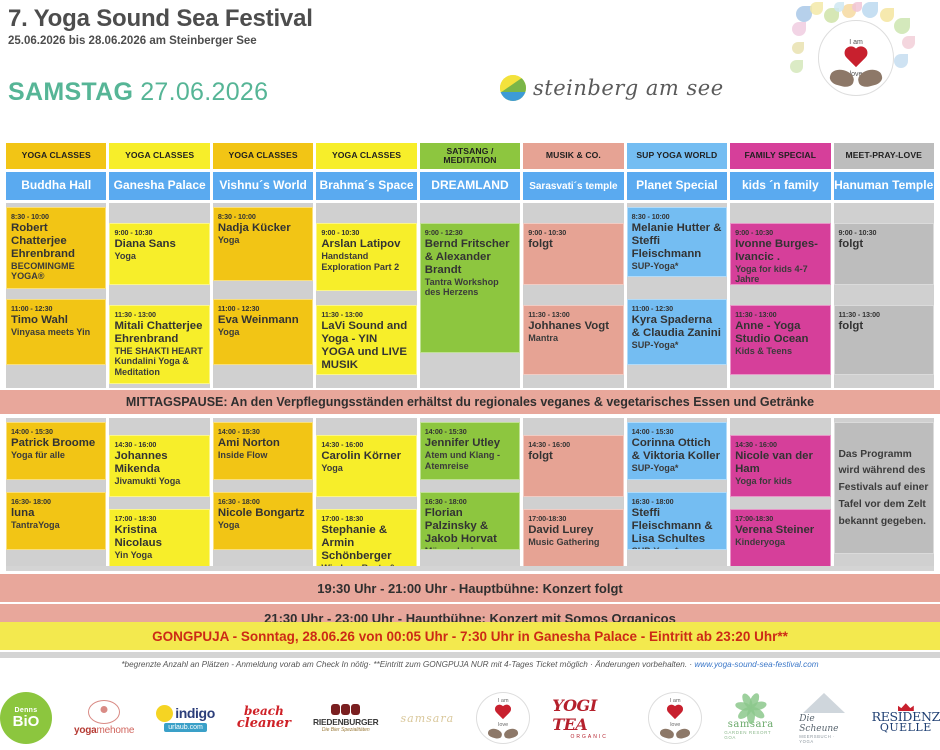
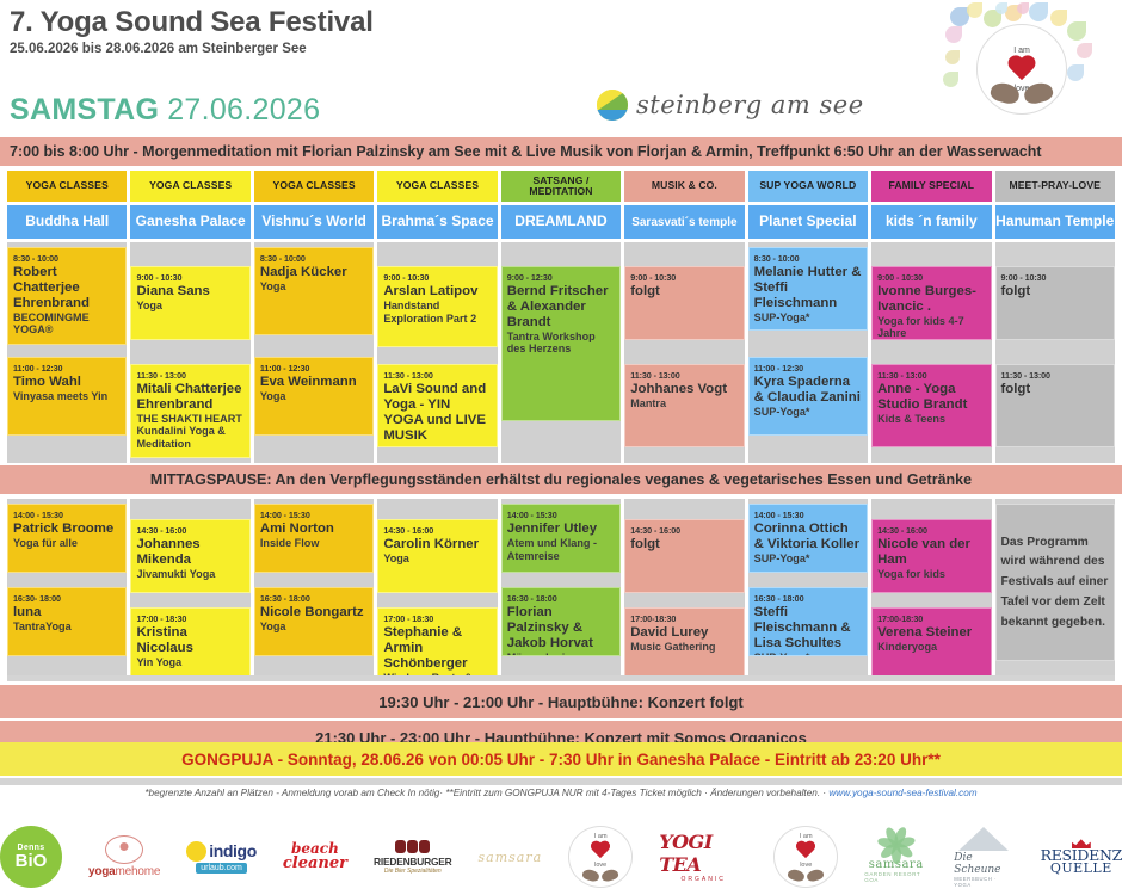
  7. Yoga Sound Sea Festival
  25.06.2026 bis 28.06.2026 am Steinberger See
  SAMSTAG 27.06.2026
  steinberg am see
+ 7:00 bis 8:00 Uhr - Morgenmeditation mit Florian Palzinsky am See mit & Live Musik von Florjan & Armin, Treffpunkt 6:50 Uhr an der Wasserwacht
  YOGA CLASSES
  YOGA CLASSES
  YOGA CLASSES
  YOGA CLASSES
  SATSANG / MEDITATION
  MUSIK & CO.
  SUP YOGA WORLD
  FAMILY SPECIAL
  MEET-PRAY-LOVE
  Buddha Hall
  Ganesha Palace
  Vishnu´s World
  Brahma´s Space
  DREAMLAND
  Sarasvati´s temple
  Planet Special
  kids ´n family
  Hanuman Temple
  8:30 - 10:00
  Robert Chatterjee Ehrenbrand
  BECOMINGME YOGA®
  11:00 - 12:30
  Timo Wahl
  Vinyasa meets Yin
  9:00 - 10:30
  Diana Sans
  Yoga
  11:30 - 13:00
  Mitali Chatterjee Ehrenbrand
  THE SHAKTI HEART Kundalini Yoga & Meditation
  8:30 - 10:00
  Nadja Kücker
  Yoga
  11:00 - 12:30
  Eva Weinmann
  Yoga
  9:00 - 10:30
  Arslan Latipov
  Handstand Exploration Part 2
  11:30 - 13:00
  LaVi Sound and Yoga - YIN YOGA und LIVE MUSIK
  9:00 - 12:30
  Bernd Fritscher & Alexander Brandt
  Tantra Workshop des Herzens
  9:00 - 10:30
  folgt
  11:30 - 13:00
  Johhanes Vogt
  Mantra
  8:30 - 10:00
  Melanie Hutter & Steffi Fleischmann
  SUP-Yoga*
  11:00 - 12:30
  Kyra Spaderna & Claudia Zanini
  SUP-Yoga*
  9:00 - 10:30
  Ivonne Burges-Ivancic .
  Yoga for kids 4-7 Jahre
  11:30 - 13:00
- Anne - Yoga Studio Ocean
+ Anne - Yoga Studio Brandt
  Kids & Teens
  9:00 - 10:30
  folgt
  11:30 - 13:00
  folgt
  MITTAGSPAUSE: An den Verpflegungsständen erhältst du regionales veganes & vegetarisches Essen und Getränke
  14:00 - 15:30
  Patrick Broome
  Yoga für alle
  16:30- 18:00
  luna
  TantraYoga
  14:30 - 16:00
  Johannes Mikenda
  Jivamukti Yoga
  17:00 - 18:30
  Kristina Nicolaus
  Yin Yoga
  14:00 - 15:30
  Ami Norton
  Inside Flow
  16:30 - 18:00
  Nicole Bongartz
  Yoga
  14:30 - 16:00
  Carolin Körner
  Yoga
  17:00 - 18:30
  Stephanie & Armin Schönberger
  14:00 - 15:30
  Jennifer Utley
  Atem und Klang - Atemreise
  16:30 - 18:00
  Florian Palzinsky & Jakob Horvat
  14:30 - 16:00
  folgt
  17:00-18:30
  David Lurey
  Music Gathering
  14:00 - 15:30
  Corinna Ottich & Viktoria Koller
  SUP-Yoga*
  16:30 - 18:00
  Steffi Fleischmann & Lisa Schultes
  14:30 - 16:00
  Nicole van der Ham
  Yoga for kids
  17:00-18:30
  Verena Steiner
  Kinderyoga
  Das Programm wird während des Festivals auf einer Tafel vor dem Zelt bekannt gegeben.
  19:30 Uhr - 21:00 Uhr - Hauptbühne: Konzert folgt
  21:30 Uhr - 23:00 Uhr - Hauptbühne: Konzert mit Somos Organicos
  GONGPUJA - Sonntag, 28.06.26 von 00:05 Uhr - 7:30 Uhr in Ganesha Palace - Eintritt ab 23:20 Uhr**
  *begrenzte Anzahl an Plätzen - Anmeldung vorab am Check In nötig· **Eintritt zum GONGPUJA NUR mit 4-Tages Ticket möglich · Änderungen vorbehalten. · www.yoga-sound-sea-festival.com
  BiO
  yogamehome
  indigo
  beach
  cleaner
  RIEDENBURGER
  samsara
  YOGI TEA
  samsara
  Die Scheune
  RESIDENZ
  QUELLE
